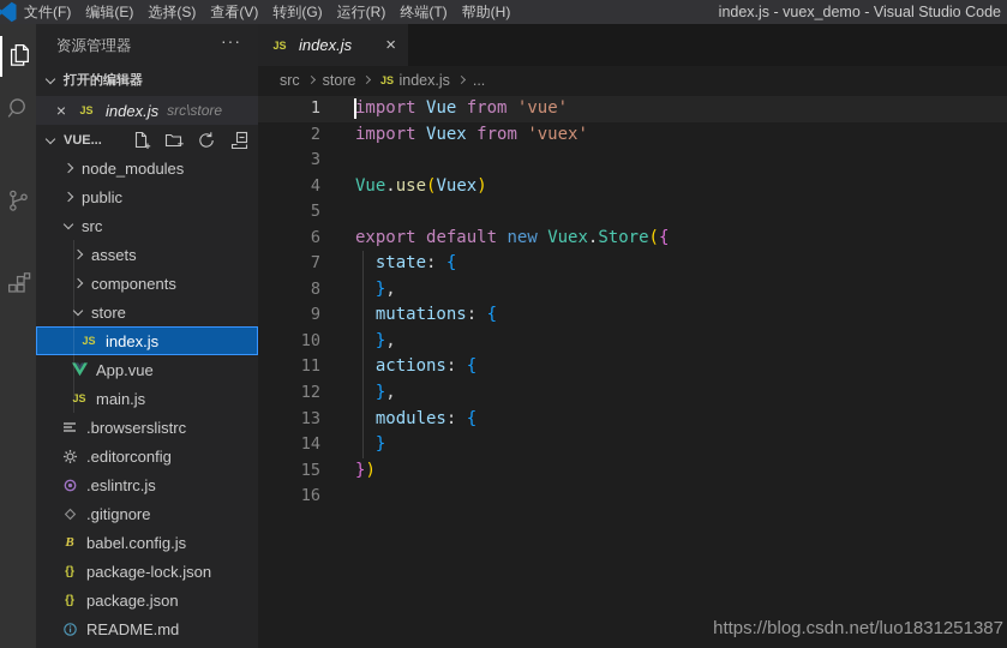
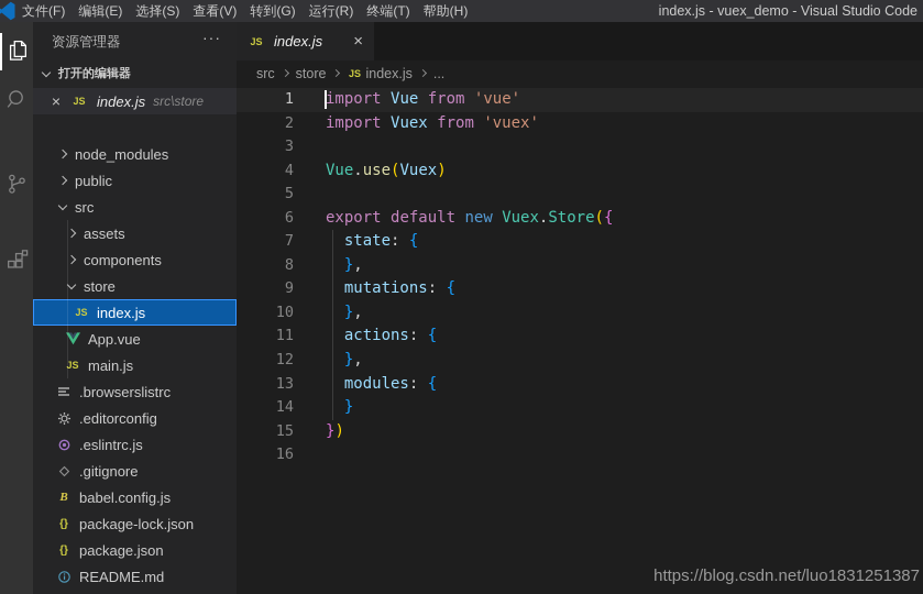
  文件(F)
  编辑(E)
  选择(S)
  查看(V)
  转到(G)
  运行(R)
  终端(T)
  帮助(H)
  index.js - vuex_demo - Visual Studio Code
  资源管理器
  ···
  打开的编辑器
  ×
  JS
  index.js
  src\store
- VUE...
  node_modules
  public
  src
  assets
  components
  store
  JS
  index.js
  App.vue
  JS
  main.js
  .browserslistrc
  .editorconfig
  .eslintrc.js
  .gitignore
  B
  babel.config.js
  {}
  package-lock.json
  {}
  package.json
  README.md
  JS
  index.js
  ×
  src
  store
  JS
  index.js
  ...
  1
  import Vue from 'vue'
  2
  import Vuex from 'vuex'
  3
  4
  Vue.use(Vuex)
  5
  6
  export default new Vuex.Store({
  7
  state: {
  8
  },
  9
  mutations: {
  10
  },
  11
  actions: {
  12
  },
  13
  modules: {
  14
  }
  15
  })
  16
  https://blog.csdn.net/luo1831251387
